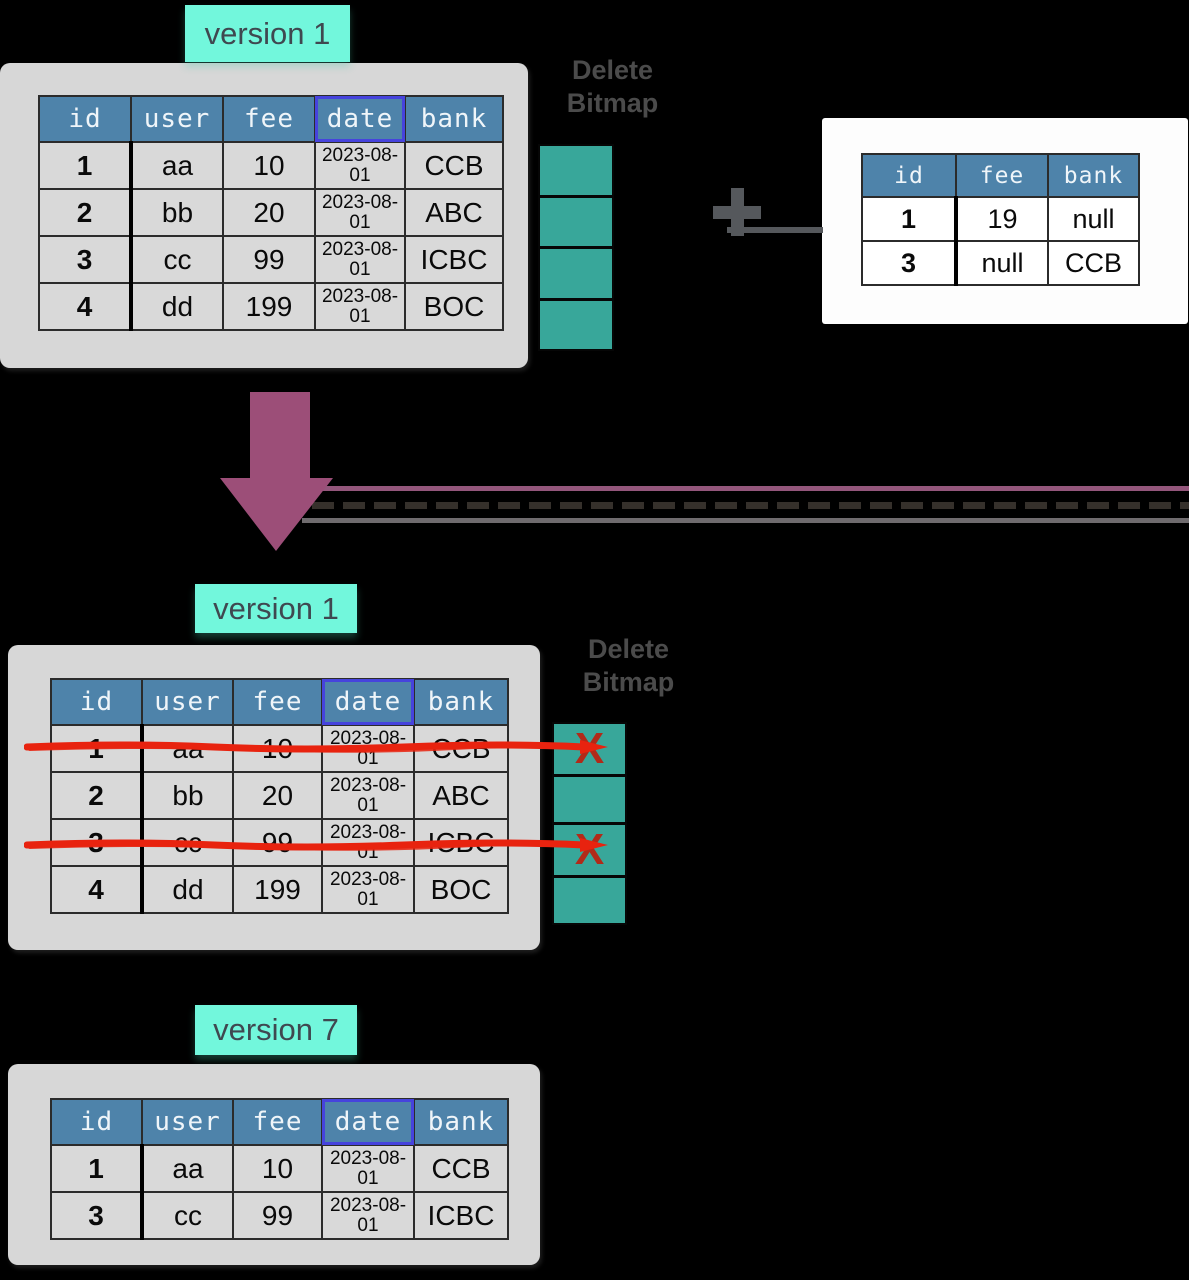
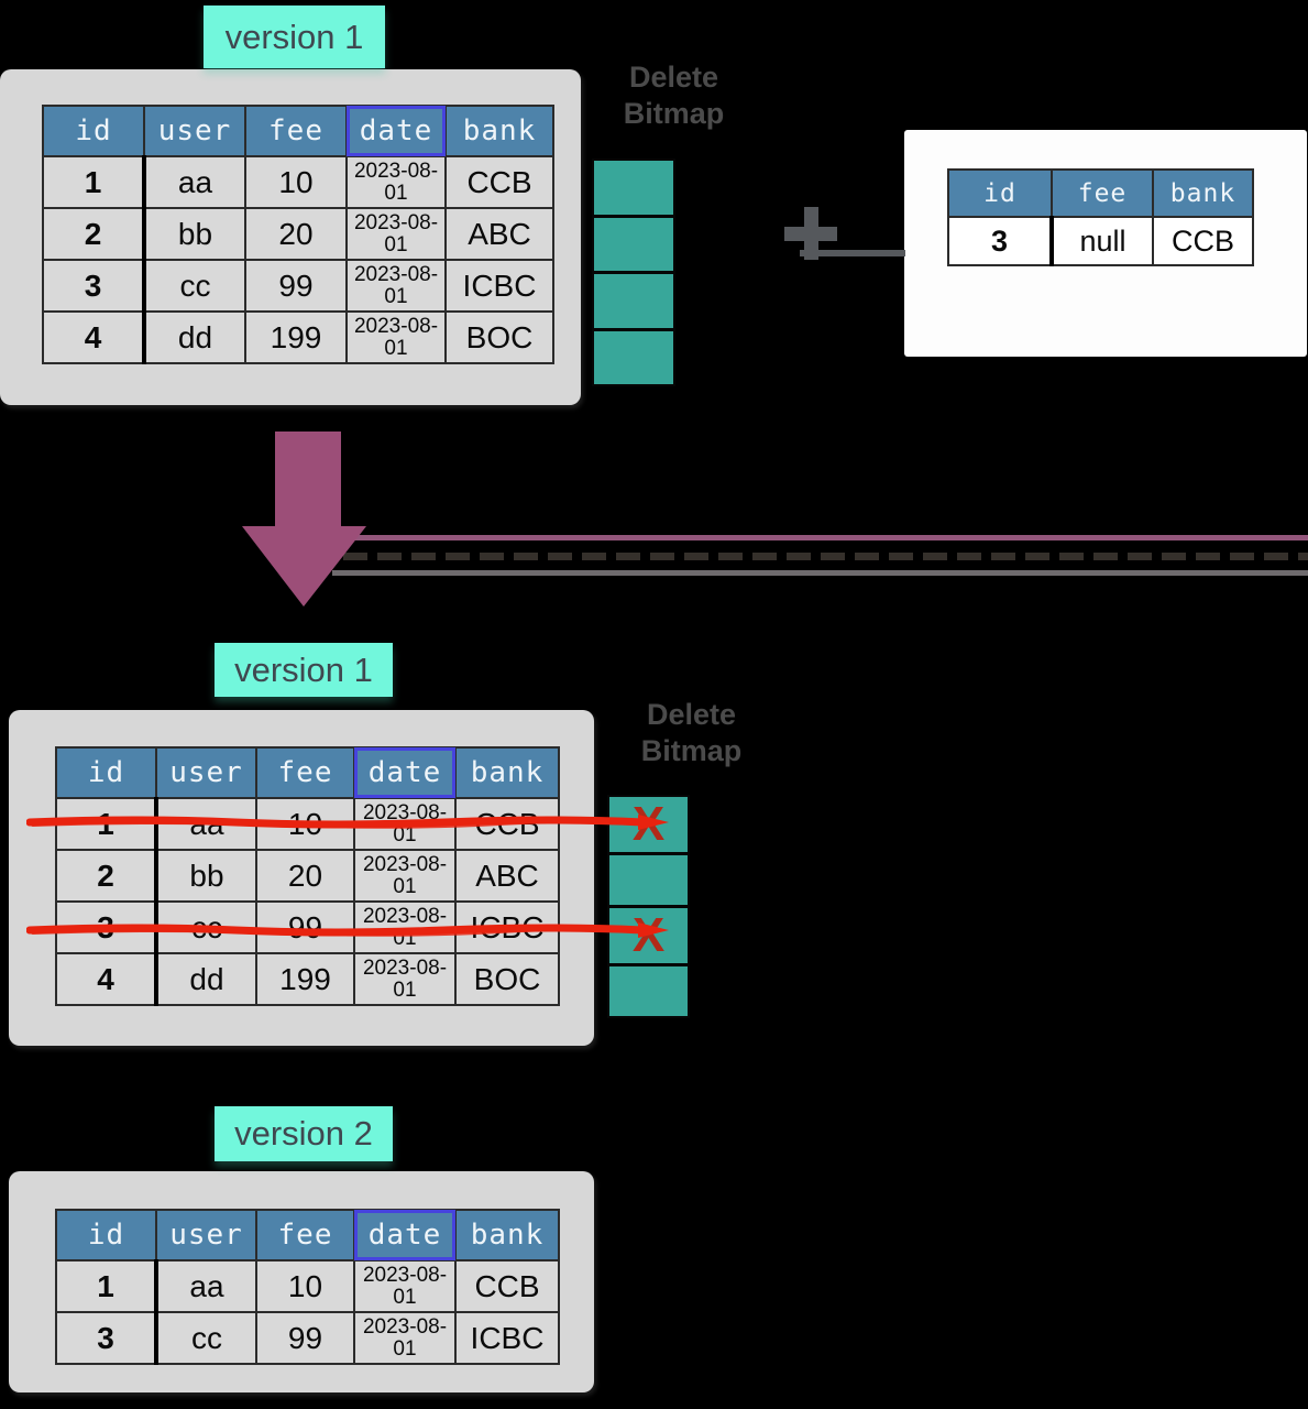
  version 1
  id	user	fee	date	bank
  1	aa	10	2023-08-01	CCB
  2	bb	20	2023-08-01	ABC
  3	cc	99	2023-08-01	ICBC
  4	dd	199	2023-08-01	BOC
  Delete
  Bitmap
  id	fee	bank
- 1	19	null
  3	null	CCB
  version 1
  id	user	fee	date	bank
  2	bb	20	2023-08-01	ABC
  4	dd	199	2023-08-01	BOC
  Delete
  Bitmap
- version 7
+ version 2
  id	user	fee	date	bank
  1	aa	10	2023-08-01	CCB
  3	cc	99	2023-08-01	ICBC
